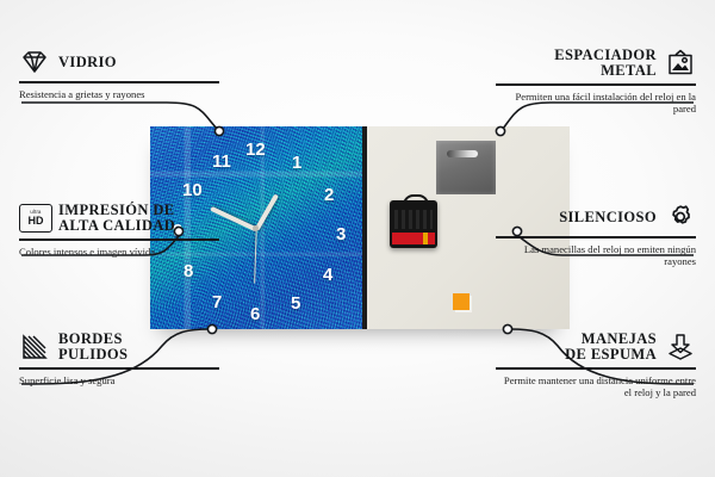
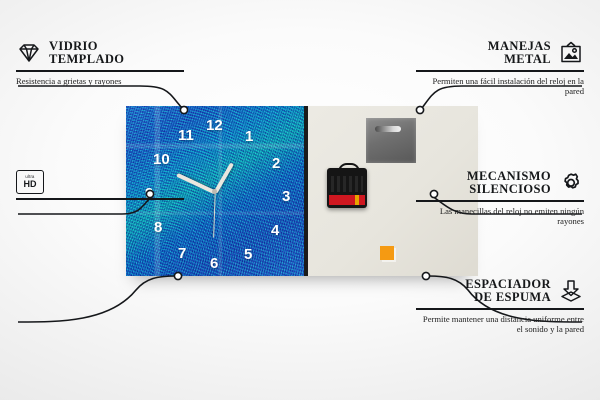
  VIDRIO
+ TEMPLADO
  Resistencia a grietas y rayones
  HD
- IMPRESIÓN DE
- ALTA CALIDAD
- Colores intensos e imagen vívida
- BORDES
- PULIDOS
- Superficie lisa y segura
- ESPACIADOR
+ MANEJAS
  METAL
  Permiten una fácil instalación del reloj en la pared
+ MECANISMO
  SILENCIOSO
  Las manecillas del reloj no emiten ningún rayones
- MANEJAS
+ ESPACIADOR
  DE ESPUMA
- Permite mantener una distancia uniforme entre el reloj y la pared
+ Permite mantener una distancia uniforme entre el sonido y la pared
